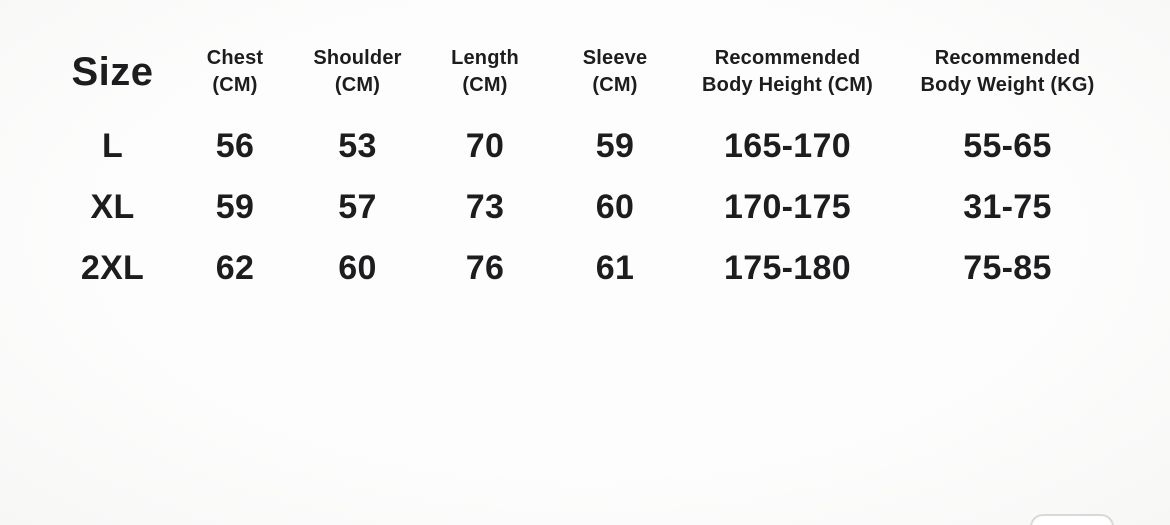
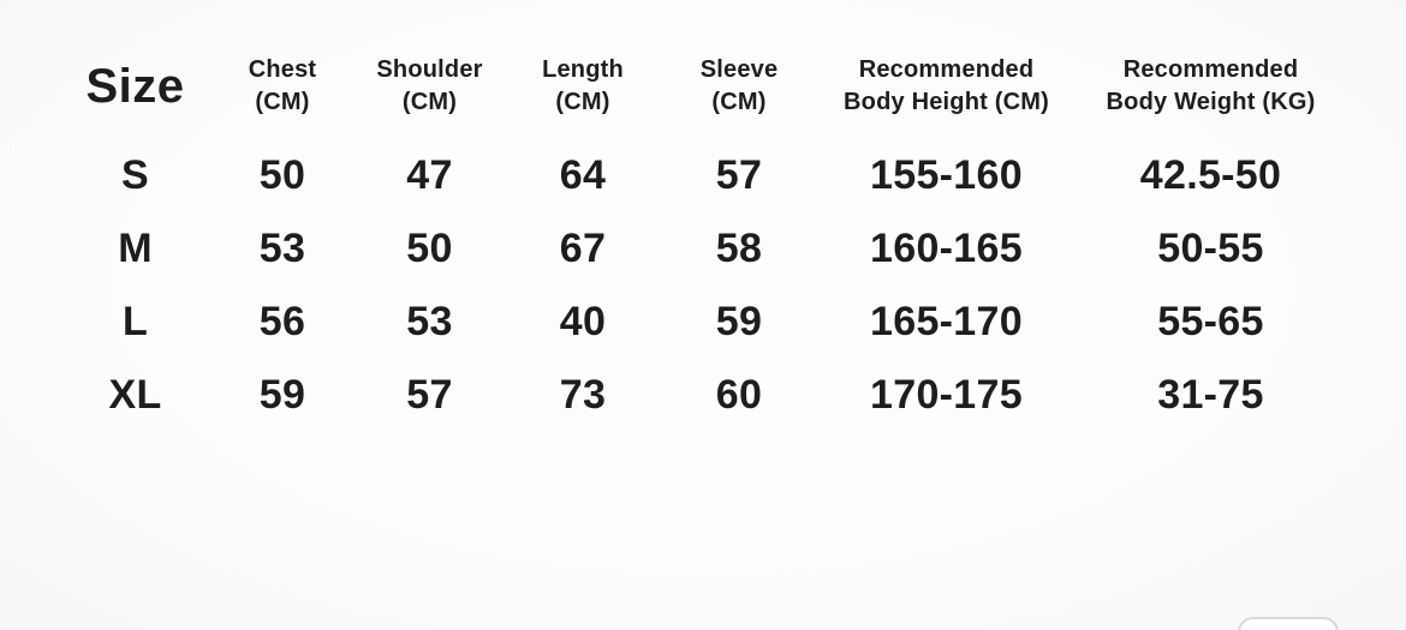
  Size	Chest(CM)	Shoulder(CM)	Length(CM)	Sleeve(CM)	RecommendedBody Height (CM)	RecommendedBody Weight (KG)
+ S	50	47	64	57	155-160	42.5-50
+ M	53	50	67	58	160-165	50-55
- L	56	53	70	59	165-170	55-65
+ L	56	53	40	59	165-170	55-65
  XL	59	57	73	60	170-175	31-75
- 2XL	62	60	76	61	175-180	75-85
